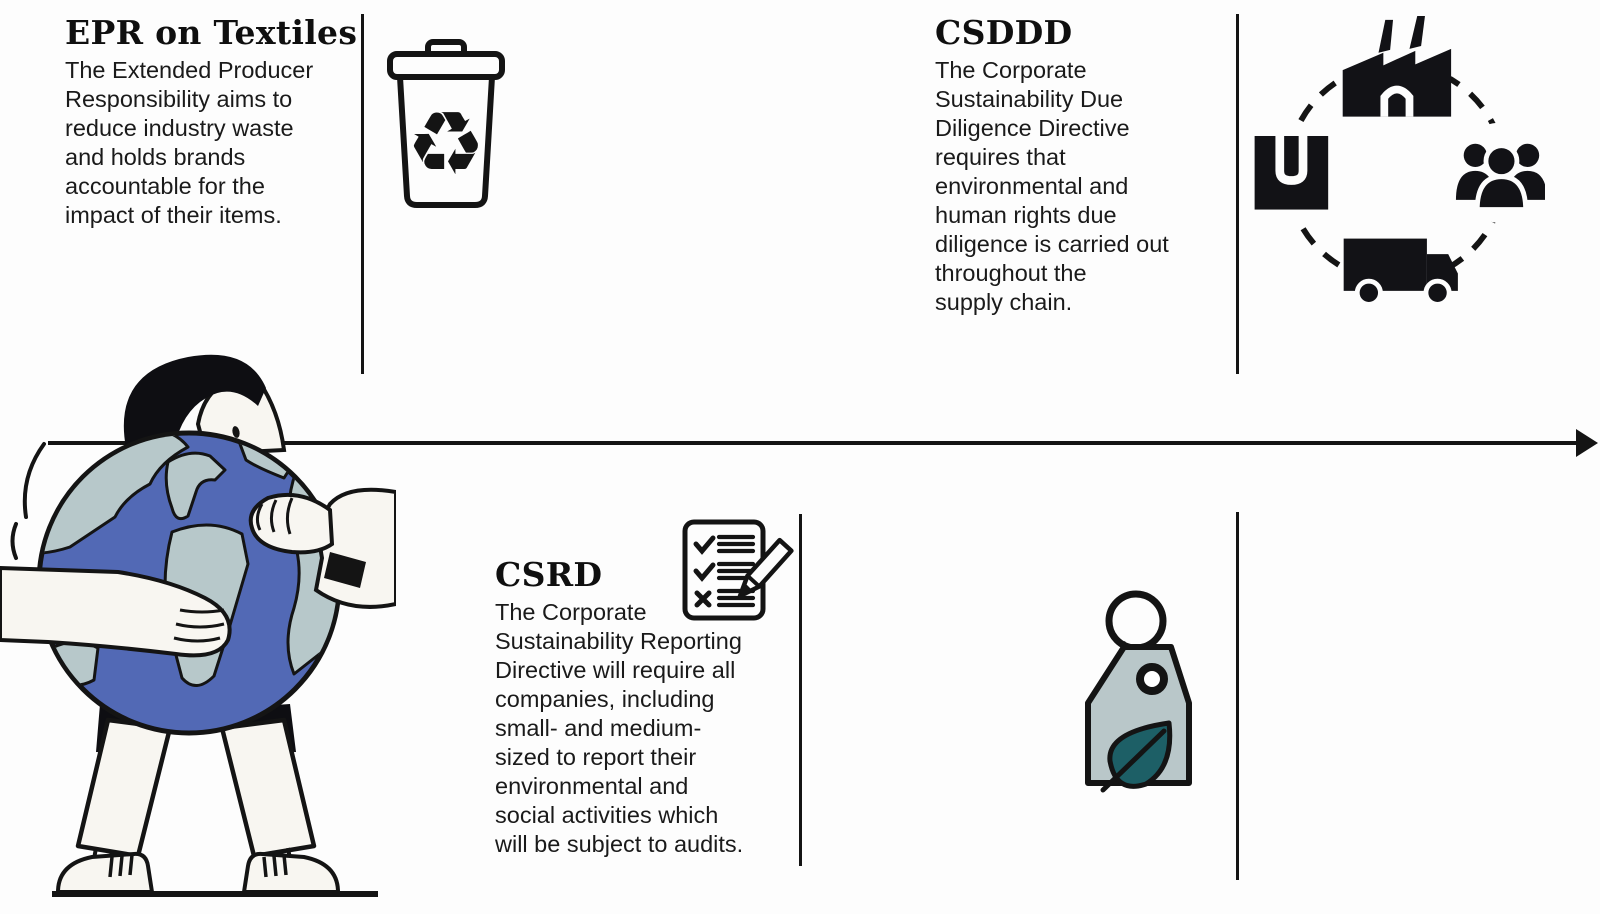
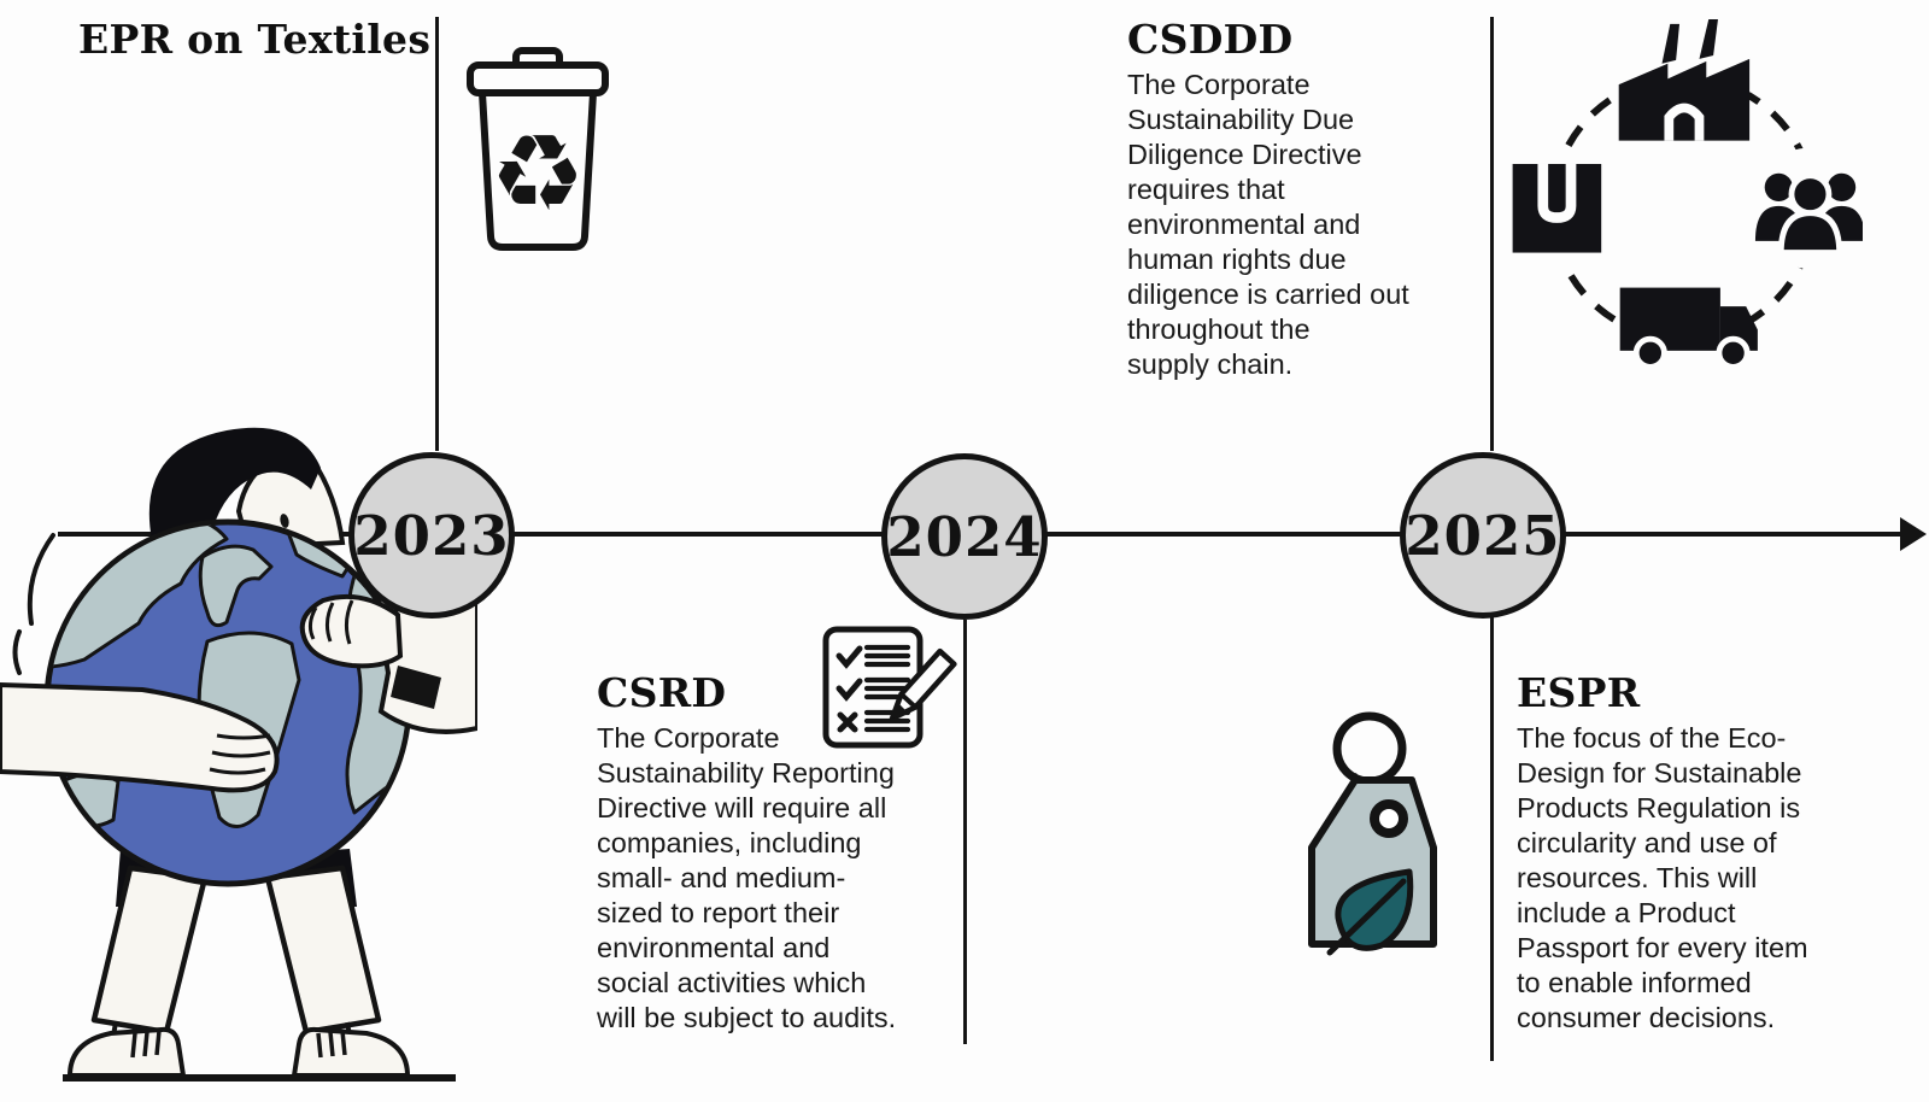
+ 2023
+ 2024
+ 2025
  EPR on Textiles
- The Extended Producer
- Responsibility aims to
- reduce industry waste
- and holds brands
- accountable for the
- impact of their items.
  CSDDD
  The Corporate
  Sustainability Due
  Diligence Directive
  requires that
  environmental and
  human rights due
  diligence is carried out
  throughout the
  supply chain.
  CSRD
  The Corporate
  Sustainability Reporting
  Directive will require all
  companies, including
  small- and medium-
  sized to report their
  environmental and
  social activities which
  will be subject to audits.
+ ESPR
+ The focus of the Eco-
+ Design for Sustainable
+ Products Regulation is
+ circularity and use of
+ resources. This will
+ include a Product
+ Passport for every item
+ to enable informed
+ consumer decisions.
  ♻
